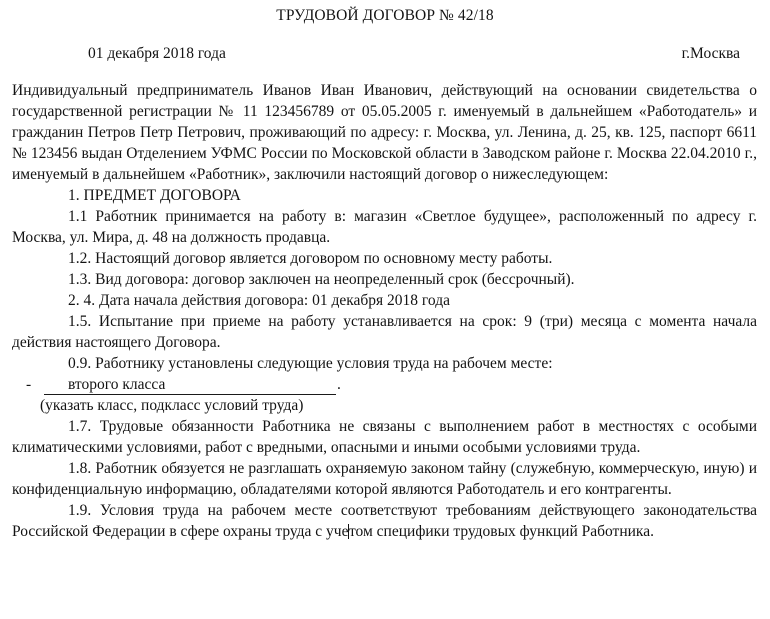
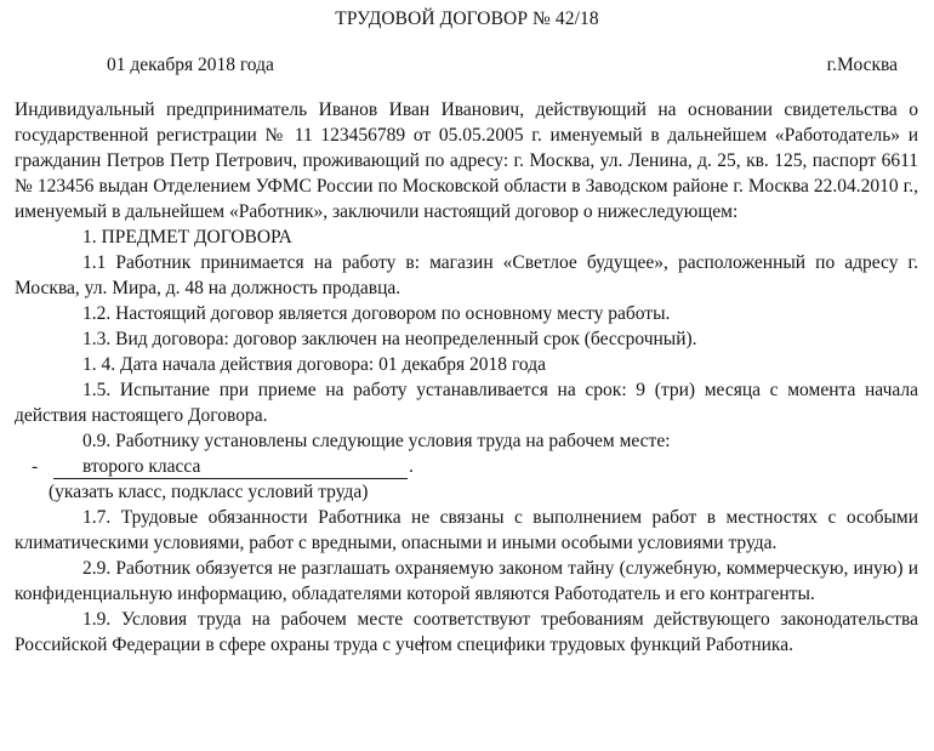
  ТРУДОВОЙ ДОГОВОР № 42/18
  01 декабря 2018 года
  г.Москва
  Индивидуальный предприниматель Иванов Иван Иванович, действующий на основании свидетельства о государственной регистрации № 11 123456789 от 05.05.2005 г. именуемый в дальнейшем «Работодатель» и гражданин Петров Петр Петрович, проживающий по адресу: г. Москва, ул. Ленина, д. 25, кв. 125, паспорт 6611 № 123456 выдан Отделением УФМС России по Московской области в Заводском районе г. Москва 22.04.2010 г., именуемый в дальнейшем «Работник», заключили настоящий договор о нижеследующем:
  1. ПРЕДМЕТ ДОГОВОРА
  1.1 Работник принимается на работу в: магазин «Светлое будущее», расположенный по адресу г. Москва, ул. Мира, д. 48 на должность продавца.
  1.2. Настоящий договор является договором по основному месту работы.
  1.3. Вид договора: договор заключен на неопределенный срок (бессрочный).
- 2. 4. Дата начала действия договора: 01 декабря 2018 года
+ 1. 4. Дата начала действия договора: 01 декабря 2018 года
  1.5. Испытание при приеме на работу устанавливается на срок: 9 (три) месяца с момента начала действия настоящего Договора.
  0.9. Работнику установлены следующие условия труда на рабочем месте:
  - второго класса .
  (указать класс, подкласс условий труда)
  1.7. Трудовые обязанности Работника не связаны с выполнением работ в местностях с особыми климатическими условиями, работ с вредными, опасными и иными особыми условиями труда.
- 1.8. Работник обязуется не разглашать охраняемую законом тайну (служебную, коммерческую, иную) и конфиденциальную информацию, обладателями которой являются Работодатель и его контрагенты.
+ 2.9. Работник обязуется не разглашать охраняемую законом тайну (служебную, коммерческую, иную) и конфиденциальную информацию, обладателями которой являются Работодатель и его контрагенты.
  1.9. Условия труда на рабочем месте соответствуют требованиям действующего законодательства Российской Федерации в сфере охраны труда с учетом специфики трудовых функций Работника.
